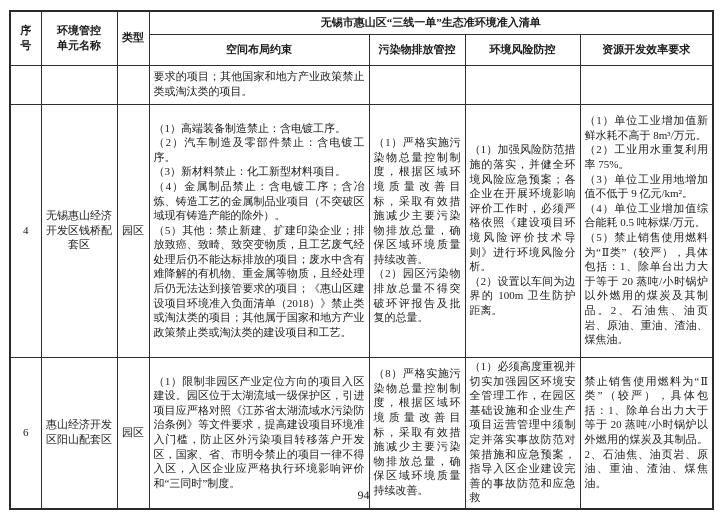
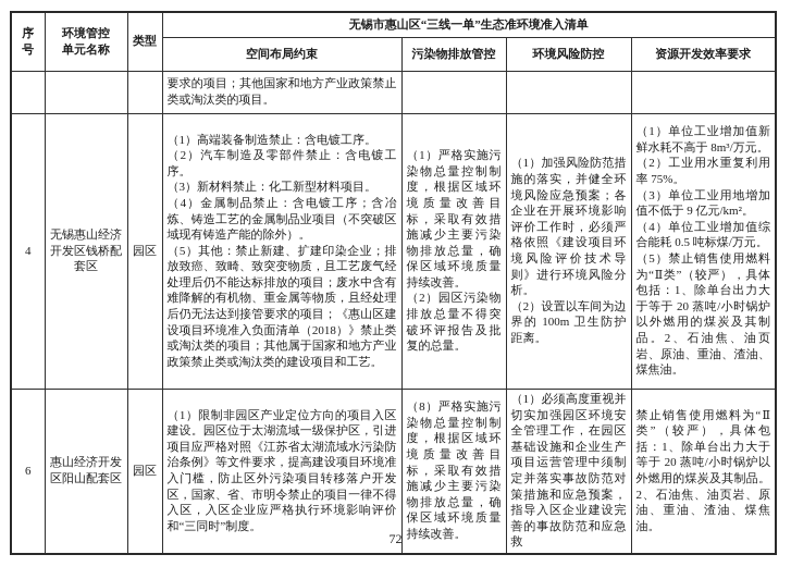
  序号	环境管控 单元名称	类型	无锡市惠山区“三线一单”生态准环境准入清单
  空间布局约束	污染物排放管控	环境风险防控	资源开发效率要求
  			要求的项目；其他国家和地方产业政策禁止类或淘汰类的项目。
  4	无锡惠山经济开发区钱桥配套区	园区	（1）高端装备制造禁止：含电镀工序。 （2）汽车制造及零部件禁止：含电镀工序。 （3）新材料禁止：化工新型材料项目。 （4）金属制品禁止：含电镀工序；含冶炼、铸造工艺的金属制品业项目（不突破区域现有铸造产能的除外）。 （5）其他：禁止新建、扩建印染企业；排放致癌、致畸、致突变物质，且工艺废气经处理后仍不能达标排放的项目；废水中含有难降解的有机物、重金属等物质，且经处理后仍无法达到接管要求的项目；《惠山区建设项目环境准入负面清单（2018）》禁止类或淘汰类的项目；其他属于国家和地方产业政策禁止类或淘汰类的建设项目和工艺。	（1）严格实施污染物总量控制制度，根据区域环境质量改善目标，采取有效措施减少主要污染物排放总量，确保区域环境质量持续改善。 （2）园区污染物排放总量不得突破环评报告及批复的总量。	（1）加强风险防范措施的落实，并健全环境风险应急预案；各企业在开展环境影响评价工作时，必须严格依照《建设项目环境风险评价技术导则》进行环境风险分析。 （2）设置以车间为边界的 100m 卫生防护距离。	（1）单位工业增加值新鲜水耗不高于 8m³/万元。 （2）工业用水重复利用率 75%。 （3）单位工业用地增加值不低于 9 亿元/km²。 （4）单位工业增加值综合能耗 0.5 吨标煤/万元。 （5）禁止销售使用燃料为“Ⅱ类”（较严），具体包括：1、除单台出力大于等于 20 蒸吨/小时锅炉以外燃用的煤炭及其制品。2、石油焦、油页岩、原油、重油、渣油、煤焦油。
  6	惠山经济开发区阳山配套区	园区	（1）限制非园区产业定位方向的项目入区建设。园区位于太湖流域一级保护区，引进项目应严格对照《江苏省太湖流域水污染防治条例》等文件要求，提高建设项目环境准入门槛，防止区外污染项目转移落户开发区，国家、省、市明令禁止的项目一律不得入区，入区企业应严格执行环境影响评价和“三同时”制度。	（8）严格实施污染物总量控制制度，根据区域环境质量改善目标，采取有效措施减少主要污染物排放总量，确保区域环境质量持续改善。	（1）必须高度重视并切实加强园区环境安全管理工作，在园区基础设施和企业生产项目运营管理中须制定并落实事故防范对策措施和应急预案，指导入区企业建设完善的事故防范和应急救	禁止销售使用燃料为“Ⅱ类”（较严），具体包括：1、除单台出力大于等于 20 蒸吨/小时锅炉以外燃用的煤炭及其制品。2、石油焦、油页岩、原油、重油、渣油、煤焦油。
- 94
+ 72
